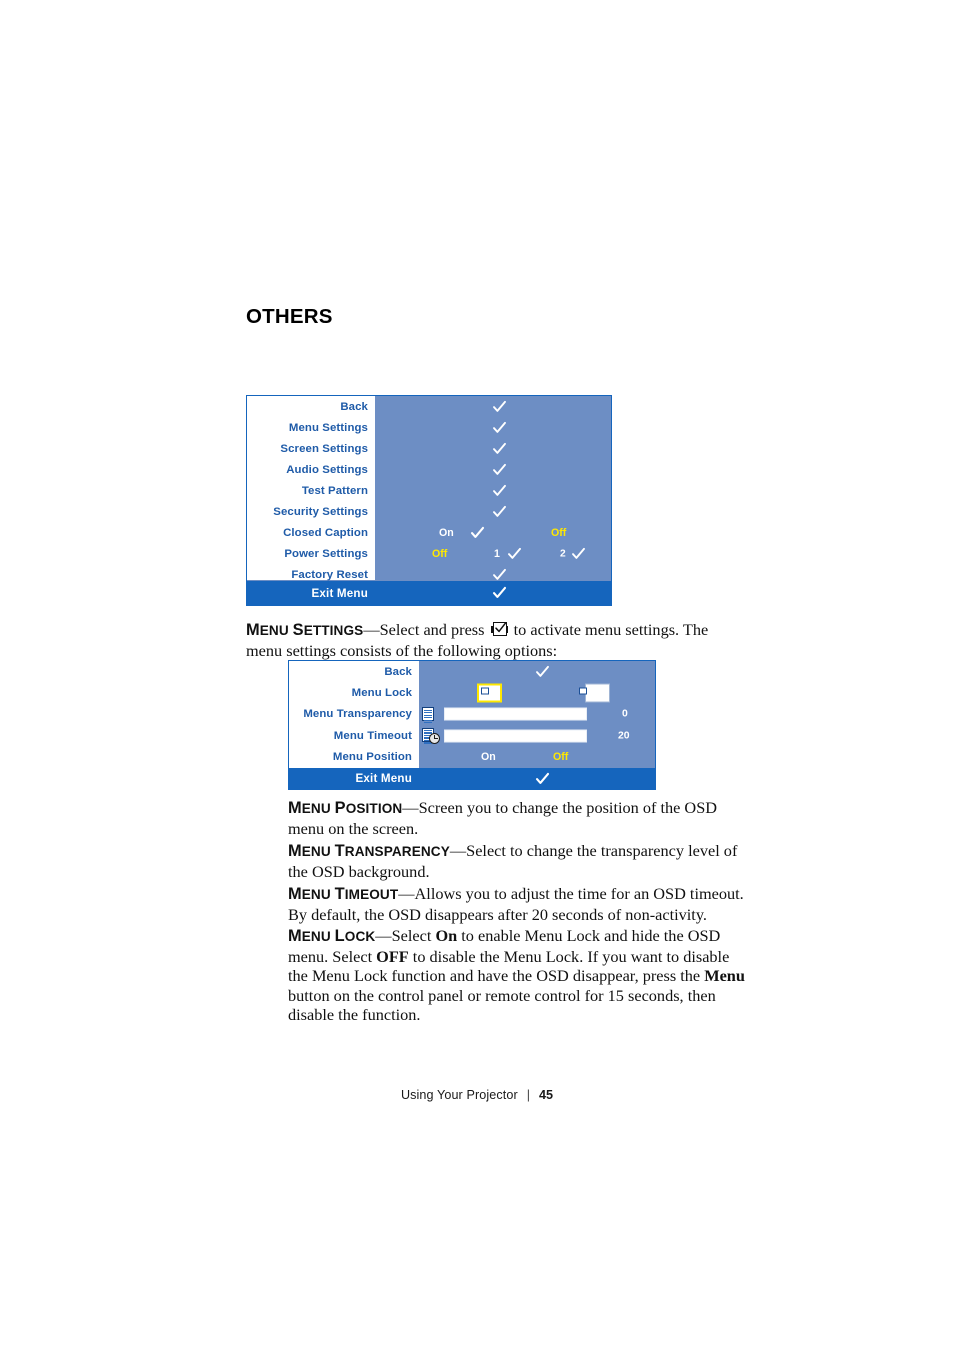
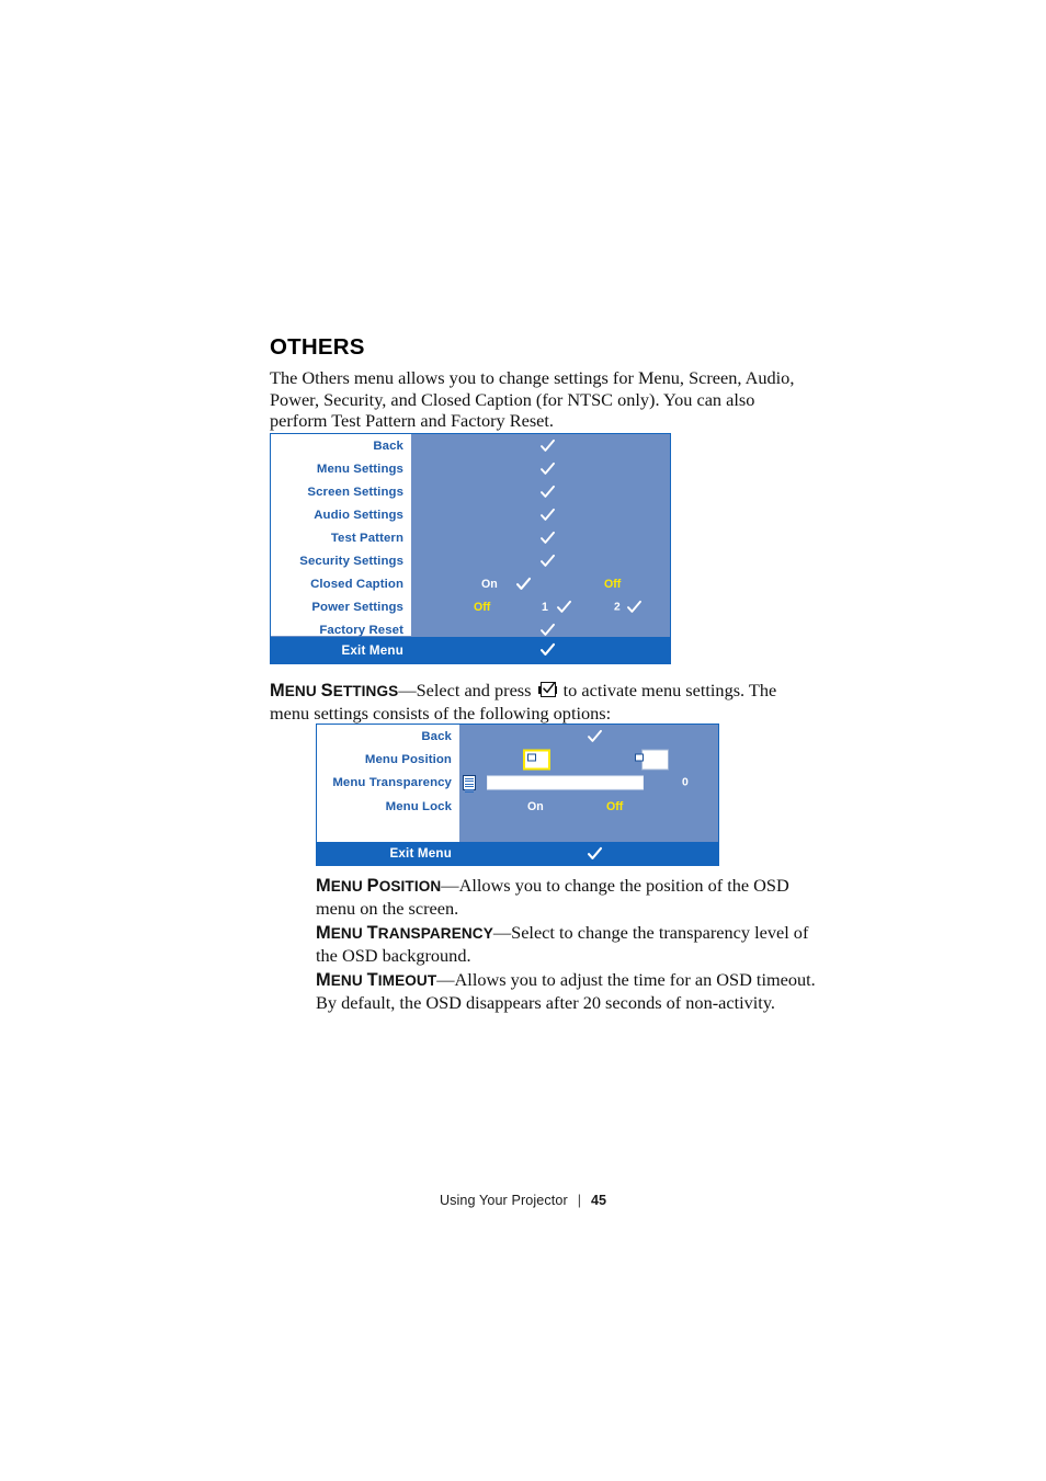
  OTHERS
+ The Others menu allows you to change settings for Menu, Screen, Audio, Power, Security, and Closed Caption (for NTSC only). You can also perform Test Pattern and Factory Reset.
  Back
  Menu Settings
  Screen Settings
  Audio Settings
  Test Pattern
  Security Settings
  Closed Caption
  On
  Off
  Power Settings
  Off
  1
  2
  Factory Reset
  Exit Menu
  MENU SETTINGS—Select and press to activate menu settings. The menu settings consists of the following options:
  Back
- Menu Lock
+ Menu Position
  Menu Transparency
  0
- Menu Timeout
- 20
- Menu Position
+ Menu Lock
  On
  Off
  Exit Menu
- MENU POSITION—Screen you to change the position of the OSD menu on the screen.
+ MENU POSITION—Allows you to change the position of the OSD menu on the screen.
  MENU TRANSPARENCY—Select to change the transparency level of the OSD background.
  MENU TIMEOUT—Allows you to adjust the time for an OSD timeout. By default, the OSD disappears after 20 seconds of non-activity.
- MENU LOCK—Select On to enable Menu Lock and hide the OSD menu. Select OFF to disable the Menu Lock. If you want to disable the Menu Lock function and have the OSD disappear, press the Menu button on the control panel or remote control for 15 seconds, then disable the function.
  Using Your Projector | 45
